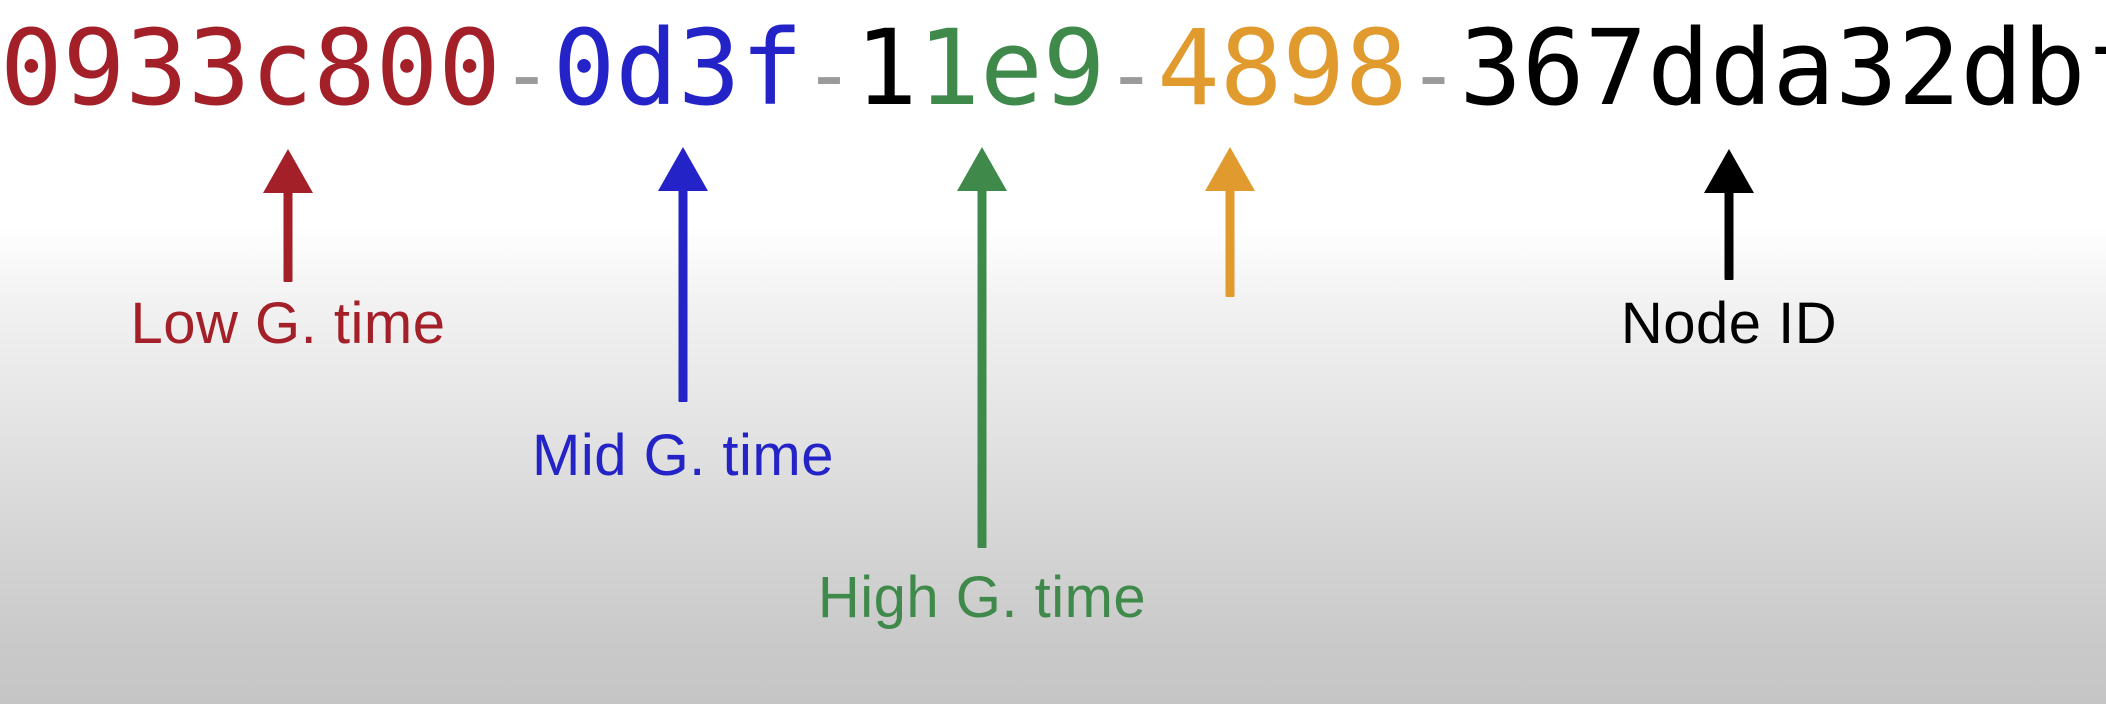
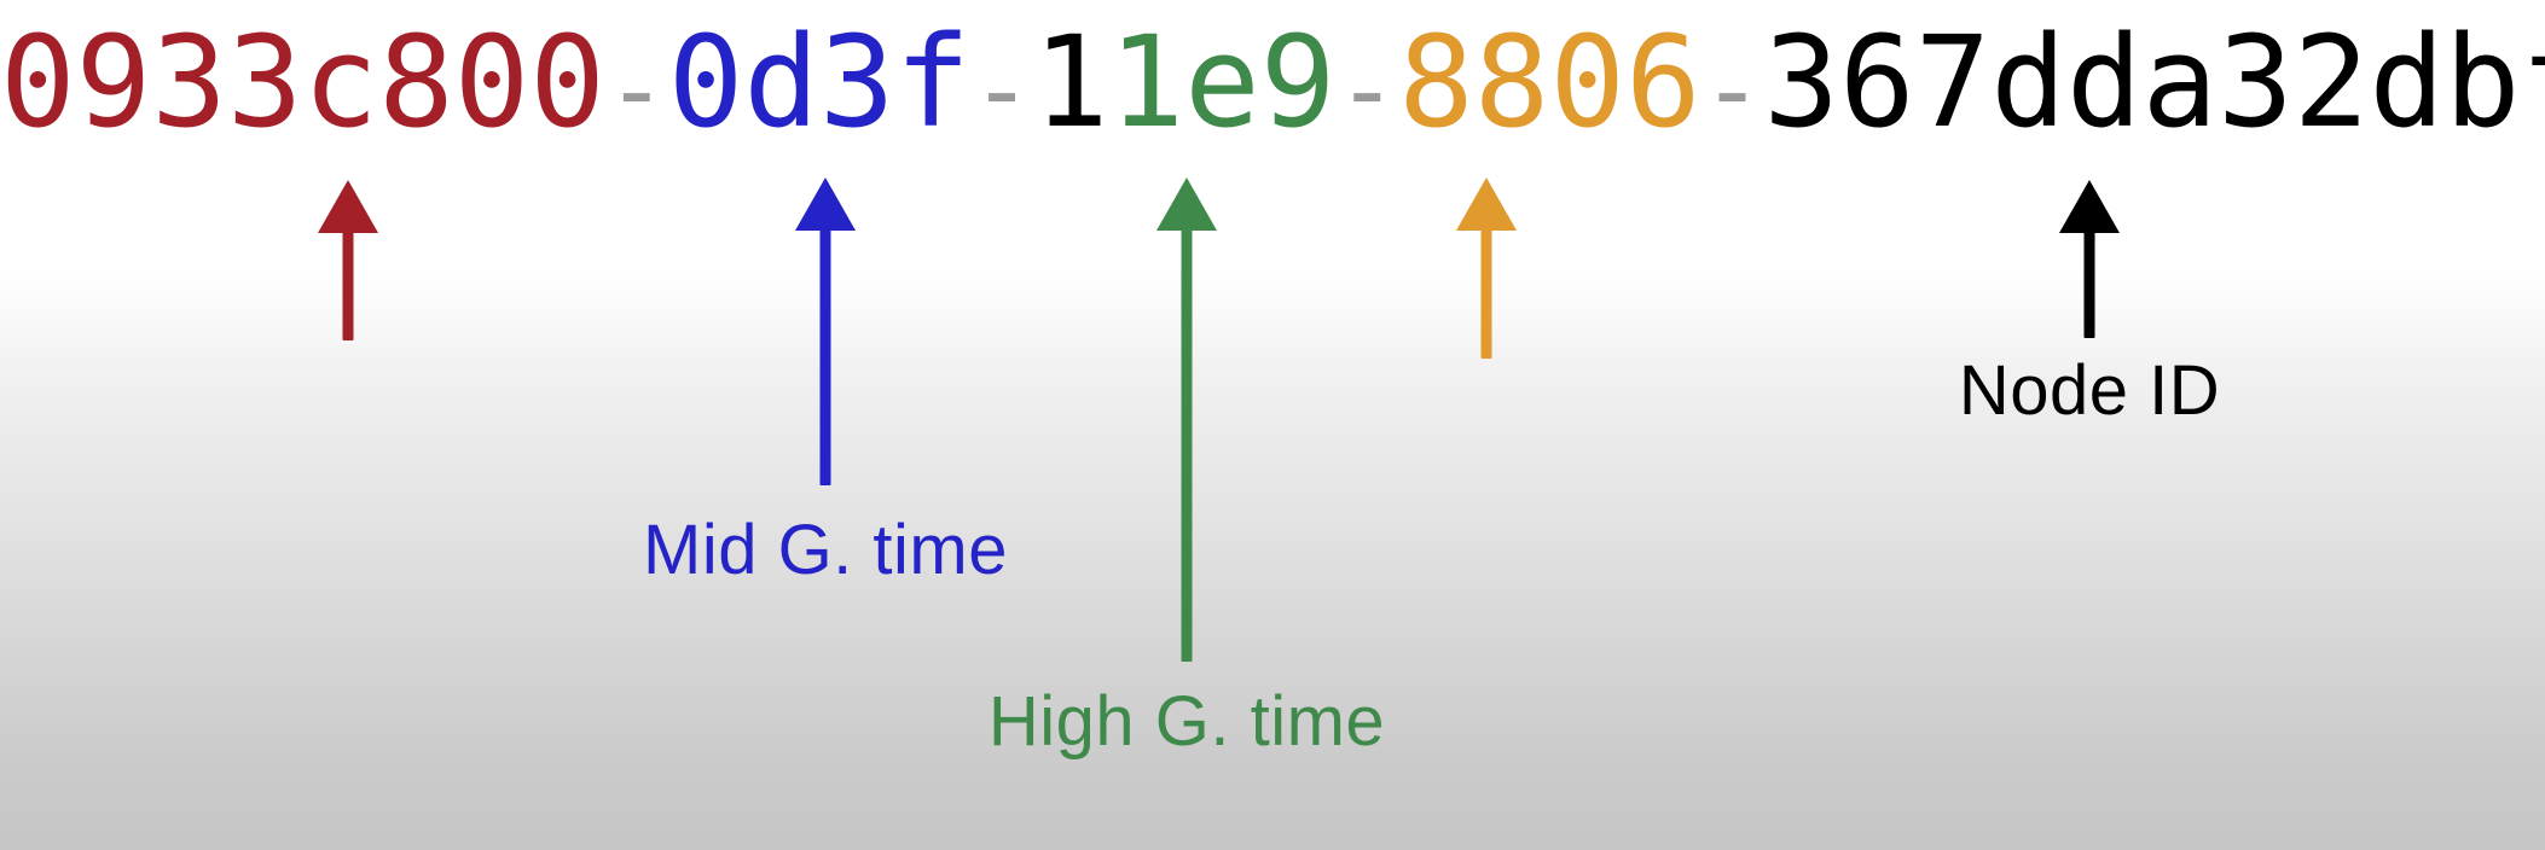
- 0933c800-0d3f-11e9-4898-367dda32db
+ 0933c800-0d3f-11e9-8806-367dda32db
- Low G. time
  Mid G. time
  High G. time
  Node ID
